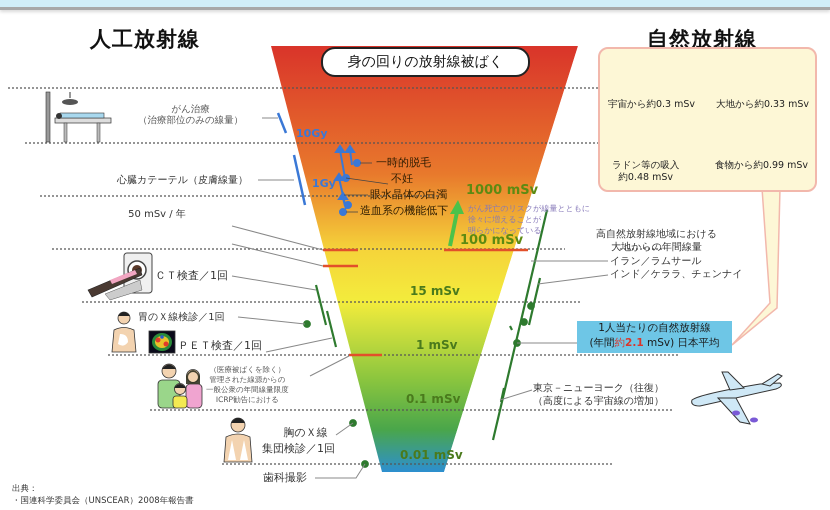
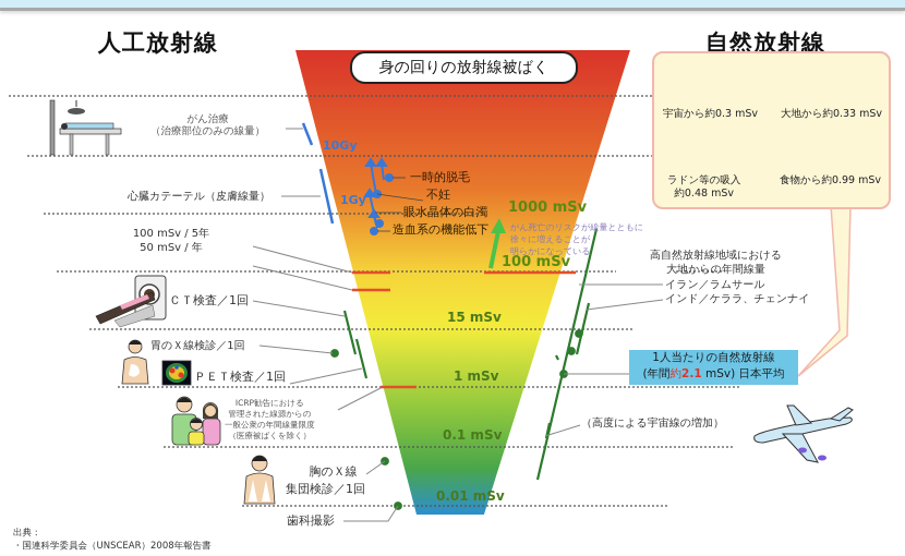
  人工放射線
  自然放射線
  身の回りの放射線被ばく
  10Gy
  1Gy
  1000 mSv
  100 mSv
  15 mSv
  1 mSv
  0.1 mSv
  0.01 mSv
  一時的脱毛
  不妊
  眼水晶体の白濁
  造血系の機能低下
  がん死亡のリスクが線量とともに
  徐々に増えることが
  明らかになっている
  がん治療
  （治療部位のみの線量）
  心臓カテーテル（皮膚線量）
+ 100 mSv / 5年
  50 mSv / 年
  ＣＴ検査／1回
  胃のＸ線検診／1回
  ＰＥＴ検査／1回
- （医療被ばくを除く）
+ ICRP勧告における
  管理された線源からの
  一般公衆の年間線量限度
- ICRP勧告における
+ （医療被ばくを除く）
  胸のＸ線
  集団検診／1回
  歯科撮影
  宇宙から約0.3 mSv
  大地から約0.33 mSv
  ラドン等の吸入
  約0.48 mSv
  食物から約0.99 mSv
  高自然放射線地域における
  大地からの年間線量
  イラン／ラムサール
  インド／ケララ、チェンナイ
  1人当たりの自然放射線
  (年間約2.1 mSv) 日本平均
- 東京－ニューヨーク（往復）
  （高度による宇宙線の増加）
  出典：
  ・国連科学委員会（UNSCEAR）2008年報告書
